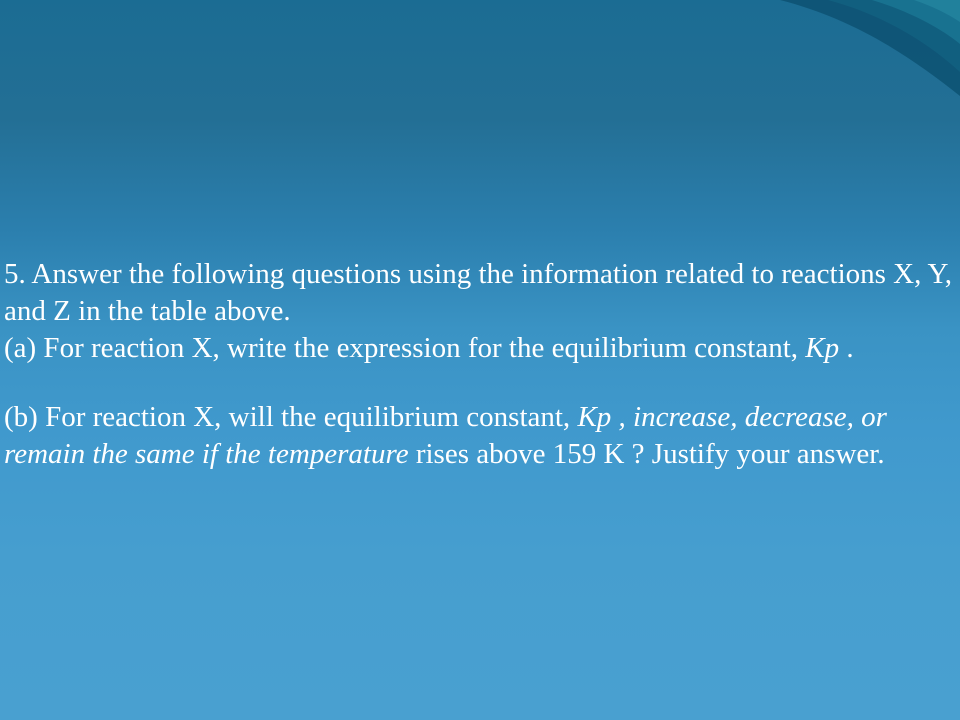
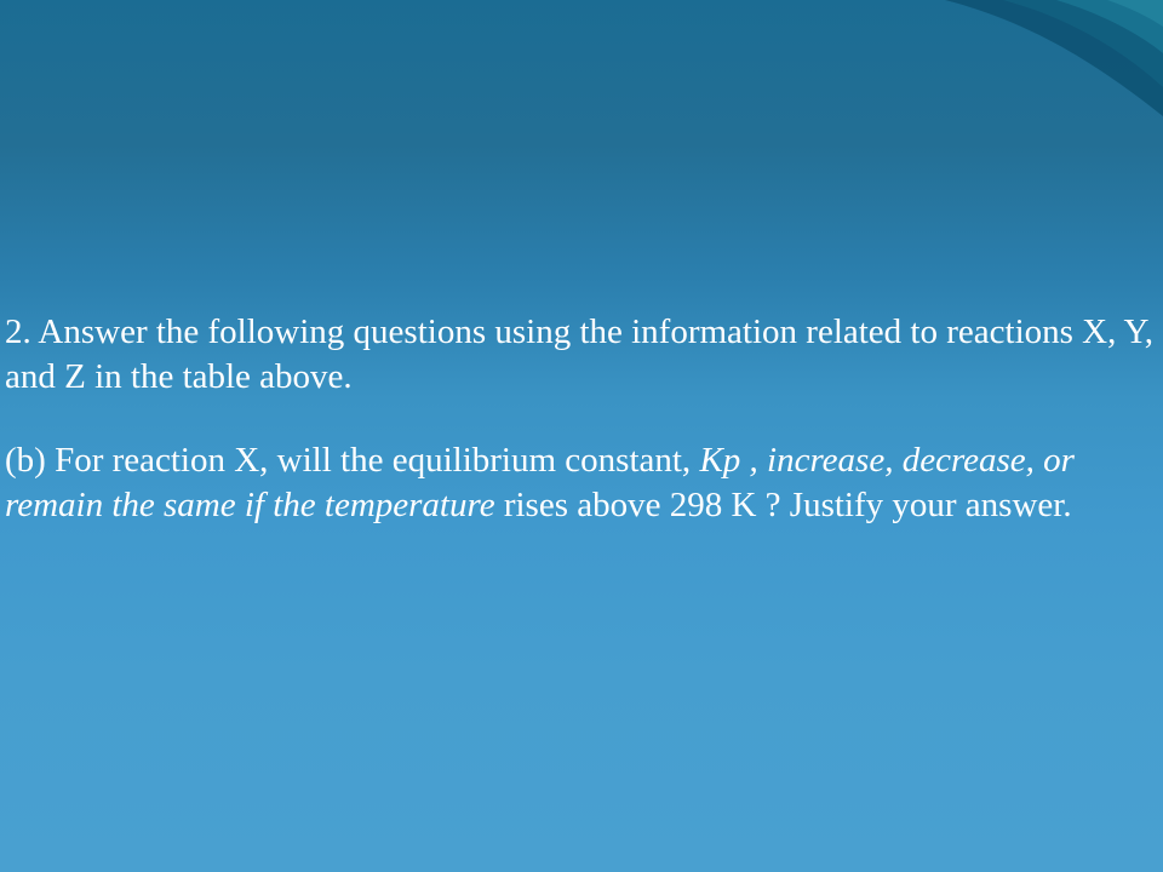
- 5. Answer the following questions using the information related to reactions X, Y, and Z in the table above.
+ 2. Answer the following questions using the information related to reactions X, Y, and Z in the table above.
- (a) For reaction X, write the expression for the equilibrium constant, Kp .
- (b) For reaction X, will the equilibrium constant, Kp , increase, decrease, or remain the same if the temperature rises above 159 K ? Justify your answer.
+ (b) For reaction X, will the equilibrium constant, Kp , increase, decrease, or remain the same if the temperature rises above 298 K ? Justify your answer.
